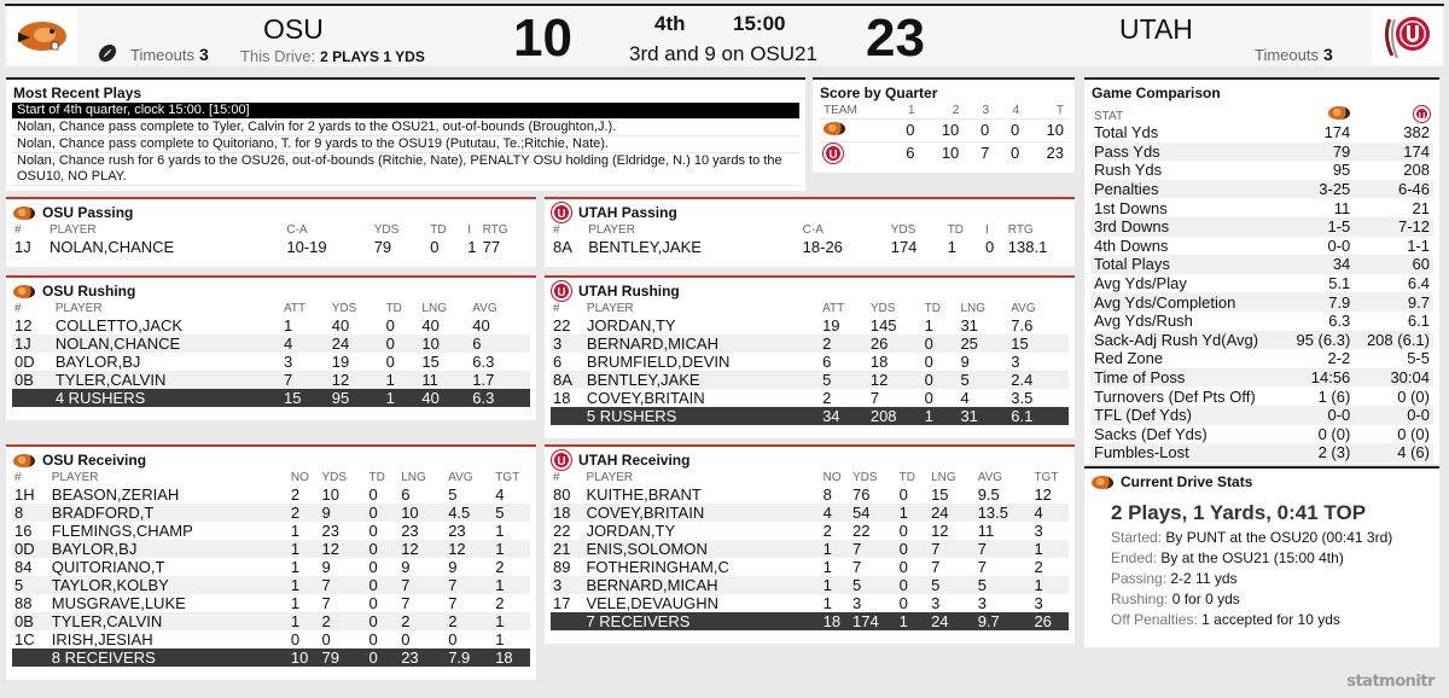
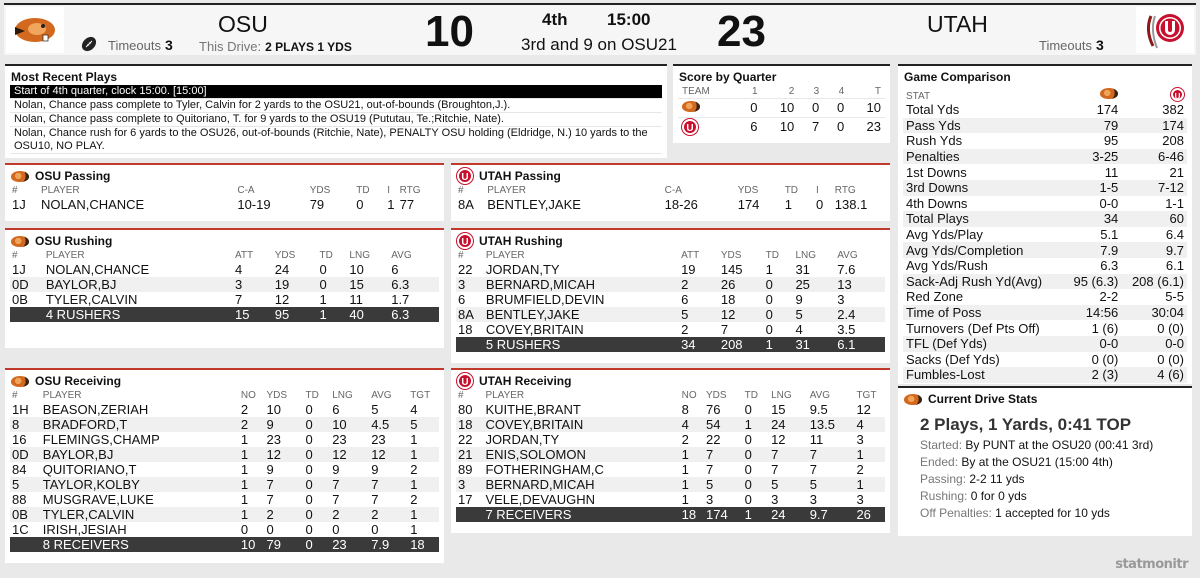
  Timeouts 3
  OSU
  This Drive: 2 PLAYS 1 YDS
  10
  4th
  15:00
  3rd and 9 on OSU21
  23
  UTAH
  Timeouts 3
  Most Recent Plays
  Start of 4th quarter, clock 15:00. [15:00]
  Nolan, Chance pass complete to Tyler, Calvin for 2 yards to the OSU21, out-of-bounds (Broughton,J.).
  Nolan, Chance pass complete to Quitoriano, T. for 9 yards to the OSU19 (Pututau, Te.;Ritchie, Nate).
  Nolan, Chance rush for 6 yards to the OSU26, out-of-bounds (Ritchie, Nate), PENALTY OSU holding (Eldridge, N.) 10 yards to the OSU10, NO PLAY.
  Score by Quarter
  TEAM	1	2	3	4	T
  	0	10	0	0	10
  U	6	10	7	0	23
  Game Comparison
  STAT		U
  Total Yds	174	382
  Pass Yds	79	174
  Rush Yds	95	208
  Penalties	3-25	6-46
  1st Downs	11	21
  3rd Downs	1-5	7-12
  4th Downs	0-0	1-1
  Total Plays	34	60
  Avg Yds/Play	5.1	6.4
  Avg Yds/Completion	7.9	9.7
  Avg Yds/Rush	6.3	6.1
  Sack-Adj Rush Yd(Avg)	95 (6.3)	208 (6.1)
  Red Zone	2-2	5-5
  Time of Poss	14:56	30:04
  Turnovers (Def Pts Off)	1 (6)	0 (0)
  TFL (Def Yds)	0-0	0-0
  Sacks (Def Yds)	0 (0)	0 (0)
  Fumbles-Lost	2 (3)	4 (6)
  Current Drive Stats
  2 Plays, 1 Yards, 0:41 TOP
  Started: By PUNT at the OSU20 (00:41 3rd)
  Ended: By at the OSU21 (15:00 4th)
  Passing: 2-2 11 yds
  Rushing: 0 for 0 yds
  Off Penalties: 1 accepted for 10 yds
  OSU Passing
  #	PLAYER	C-A	YDS	TD	I	RTG
  1J	NOLAN,CHANCE	10-19	79	0	1	77
  U
  UTAH Passing
  #	PLAYER	C-A	YDS	TD	I	RTG
  8A	BENTLEY,JAKE	18-26	174	1	0	138.1
  OSU Rushing
  #	PLAYER	ATT	YDS	TD	LNG	AVG
- 12	COLLETTO,JACK	1	40	0	40	40
  1J	NOLAN,CHANCE	4	24	0	10	6
  0D	BAYLOR,BJ	3	19	0	15	6.3
  0B	TYLER,CALVIN	7	12	1	11	1.7
  	4 RUSHERS	15	95	1	40	6.3
  U
  UTAH Rushing
  #	PLAYER	ATT	YDS	TD	LNG	AVG
  22	JORDAN,TY	19	145	1	31	7.6
- 3	BERNARD,MICAH	2	26	0	25	15
+ 3	BERNARD,MICAH	2	26	0	25	13
  6	BRUMFIELD,DEVIN	6	18	0	9	3
  8A	BENTLEY,JAKE	5	12	0	5	2.4
  18	COVEY,BRITAIN	2	7	0	4	3.5
  	5 RUSHERS	34	208	1	31	6.1
  OSU Receiving
  #	PLAYER	NO	YDS	TD	LNG	AVG	TGT
  1H	BEASON,ZERIAH	2	10	0	6	5	4
  8	BRADFORD,T	2	9	0	10	4.5	5
  16	FLEMINGS,CHAMP	1	23	0	23	23	1
  0D	BAYLOR,BJ	1	12	0	12	12	1
  84	QUITORIANO,T	1	9	0	9	9	2
  5	TAYLOR,KOLBY	1	7	0	7	7	1
  88	MUSGRAVE,LUKE	1	7	0	7	7	2
  0B	TYLER,CALVIN	1	2	0	2	2	1
  1C	IRISH,JESIAH	0	0	0	0	0	1
  	8 RECEIVERS	10	79	0	23	7.9	18
  U
  UTAH Receiving
  #	PLAYER	NO	YDS	TD	LNG	AVG	TGT
  80	KUITHE,BRANT	8	76	0	15	9.5	12
  18	COVEY,BRITAIN	4	54	1	24	13.5	4
  22	JORDAN,TY	2	22	0	12	11	3
  21	ENIS,SOLOMON	1	7	0	7	7	1
  89	FOTHERINGHAM,C	1	7	0	7	7	2
  3	BERNARD,MICAH	1	5	0	5	5	1
  17	VELE,DEVAUGHN	1	3	0	3	3	3
  	7 RECEIVERS	18	174	1	24	9.7	26
  statmonitr
